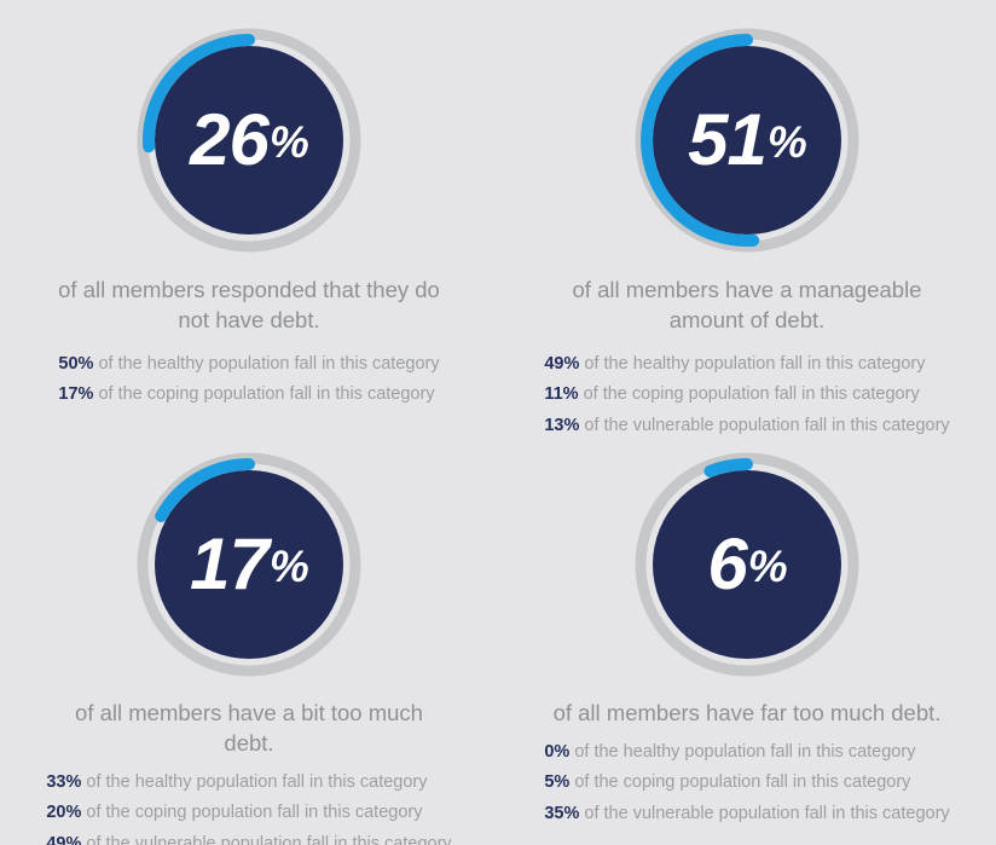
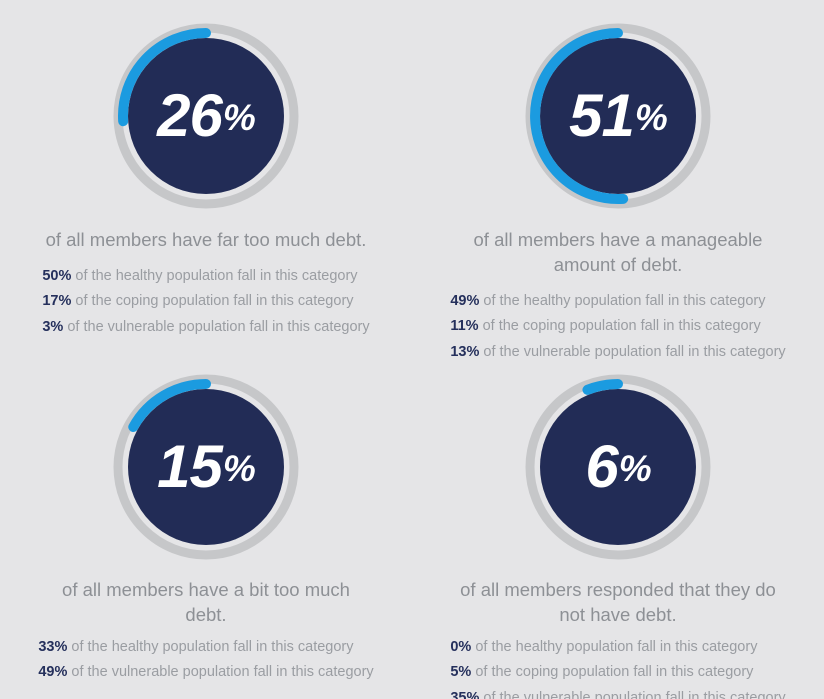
  26
  %
- of all members responded that they do not have debt.
+ of all members have far too much debt.
  50% of the healthy population fall in this category
  17% of the coping population fall in this category
+ 3% of the vulnerable population fall in this category
  51
  %
  of all members have a manageable amount of debt.
  49% of the healthy population fall in this category
  11% of the coping population fall in this category
  13% of the vulnerable population fall in this category
- 17
+ 15
  %
  of all members have a bit too much debt.
  33% of the healthy population fall in this category
- 20% of the coping population fall in this category
  49% of the vulnerable population fall in this category
  6
  %
- of all members have far too much debt.
+ of all members responded that they do not have debt.
  0% of the healthy population fall in this category
  5% of the coping population fall in this category
  35% of the vulnerable population fall in this category
